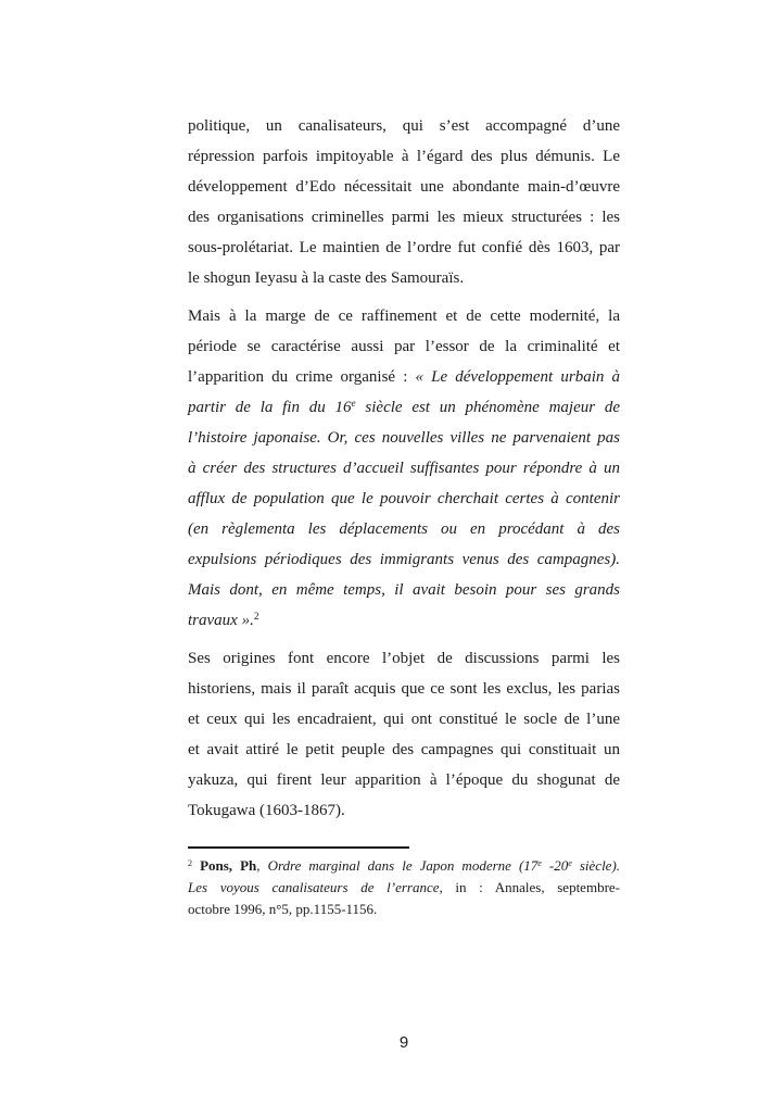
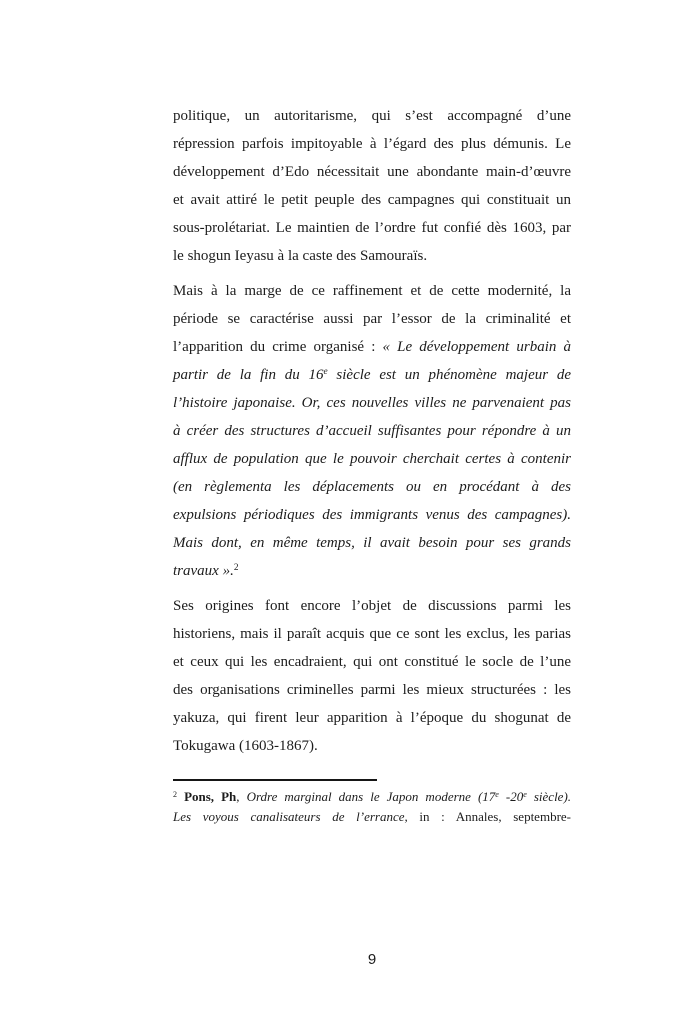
- politique, un canalisateurs, qui s’est accompagné d’une
+ politique, un autoritarisme, qui s’est accompagné d’une
  répression parfois impitoyable à l’égard des plus démunis. Le
  développement d’Edo nécessitait une abondante main-d’œuvre
- des organisations criminelles parmi les mieux structurées : les
+ et avait attiré le petit peuple des campagnes qui constituait un
  sous-prolétariat. Le maintien de l’ordre fut confié dès 1603, par
  le shogun Ieyasu à la caste des Samouraïs.
  Mais à la marge de ce raffinement et de cette modernité, la
  période se caractérise aussi par l’essor de la criminalité et
  l’apparition du crime organisé : « Le développement urbain à
  partir de la fin du 16e siècle est un phénomène majeur de
  l’histoire japonaise. Or, ces nouvelles villes ne parvenaient pas
  à créer des structures d’accueil suffisantes pour répondre à un
  afflux de population que le pouvoir cherchait certes à contenir
  (en règlementa les déplacements ou en procédant à des
  expulsions périodiques des immigrants venus des campagnes).
  Mais dont, en même temps, il avait besoin pour ses grands
  travaux ».2
  Ses origines font encore l’objet de discussions parmi les
  historiens, mais il paraît acquis que ce sont les exclus, les parias
  et ceux qui les encadraient, qui ont constitué le socle de l’une
- et avait attiré le petit peuple des campagnes qui constituait un
+ des organisations criminelles parmi les mieux structurées : les
  yakuza, qui firent leur apparition à l’époque du shogunat de
  Tokugawa (1603-1867).
  2 Pons, Ph, Ordre marginal dans le Japon moderne (17e -20e siècle).
  Les voyous canalisateurs de l’errance, in : Annales, septembre-
- octobre 1996, n°5, pp.1155-1156.
  9
